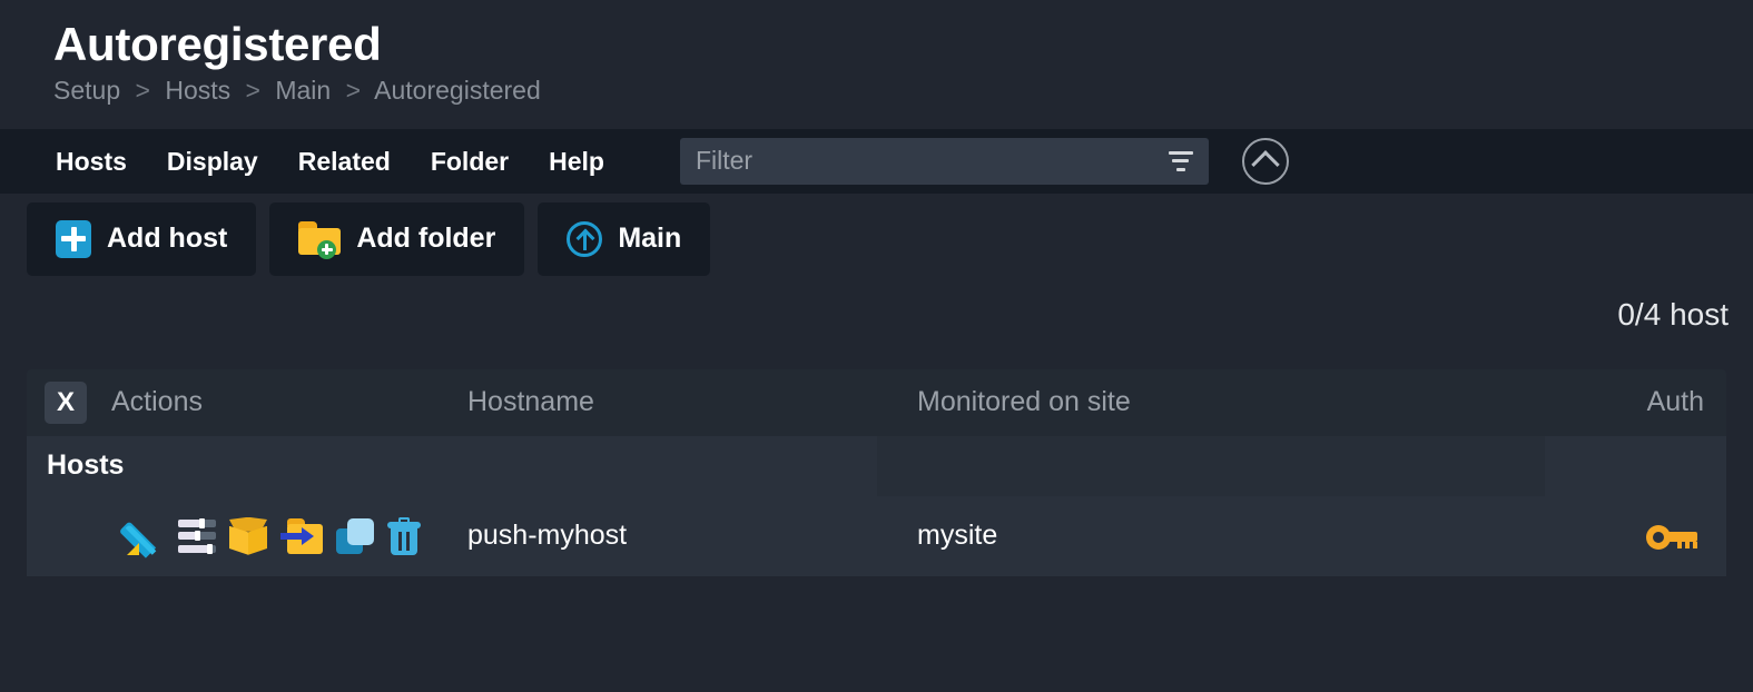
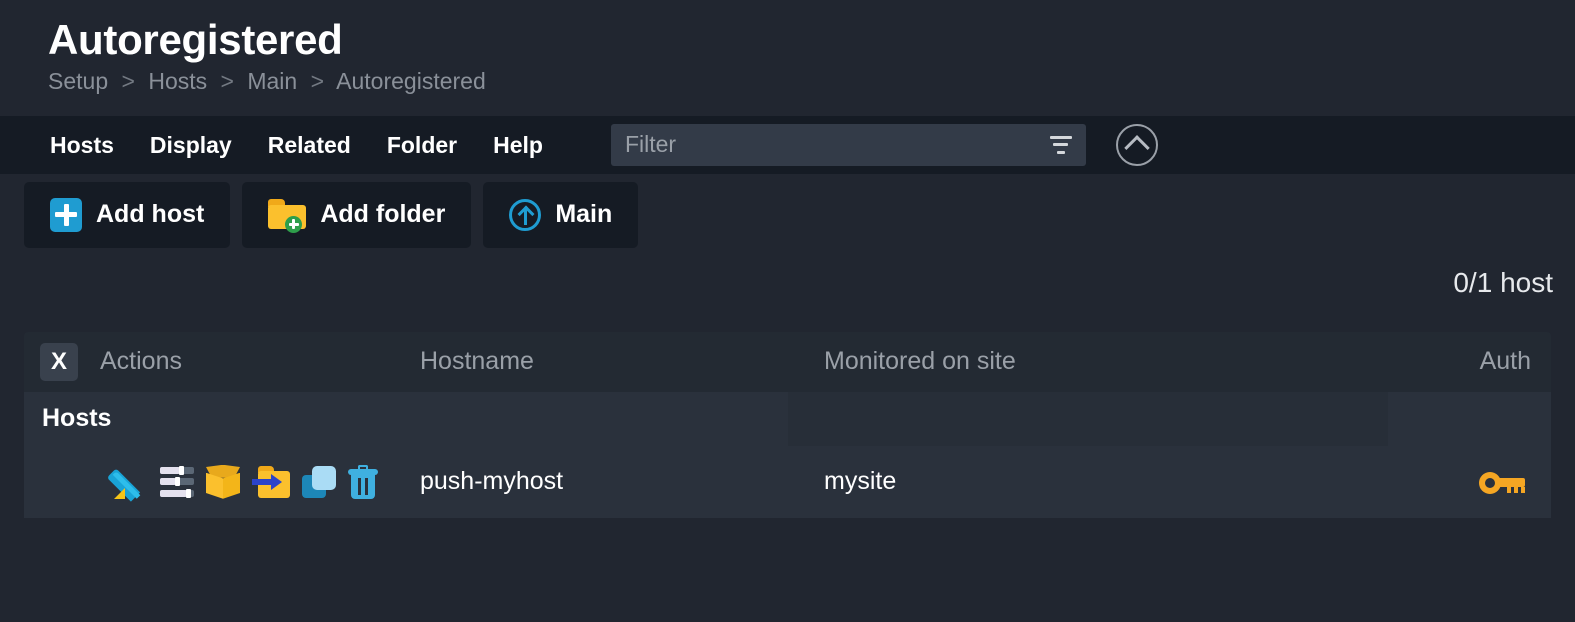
  Autoregistered
  Setup > Hosts > Main > Autoregistered
  Hosts
  Display
  Related
  Folder
  Help
  Filter
  Add host
  Add folder
  Main
- 0/4 host
+ 0/1 host
  Hosts
  X	Actions	Hostname	Monitored on site	Auth
  		push-myhost	mysite
